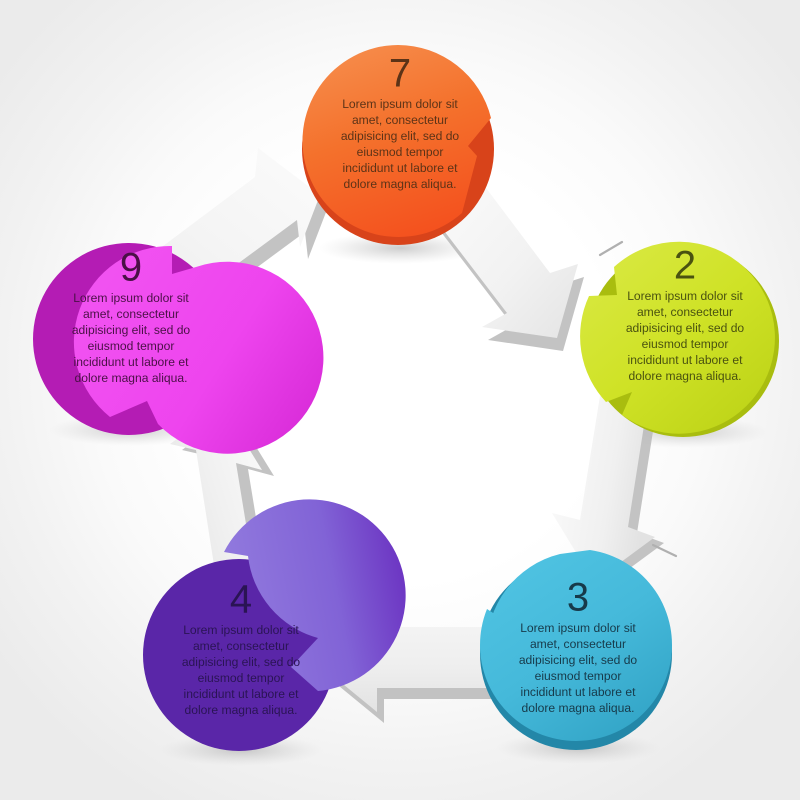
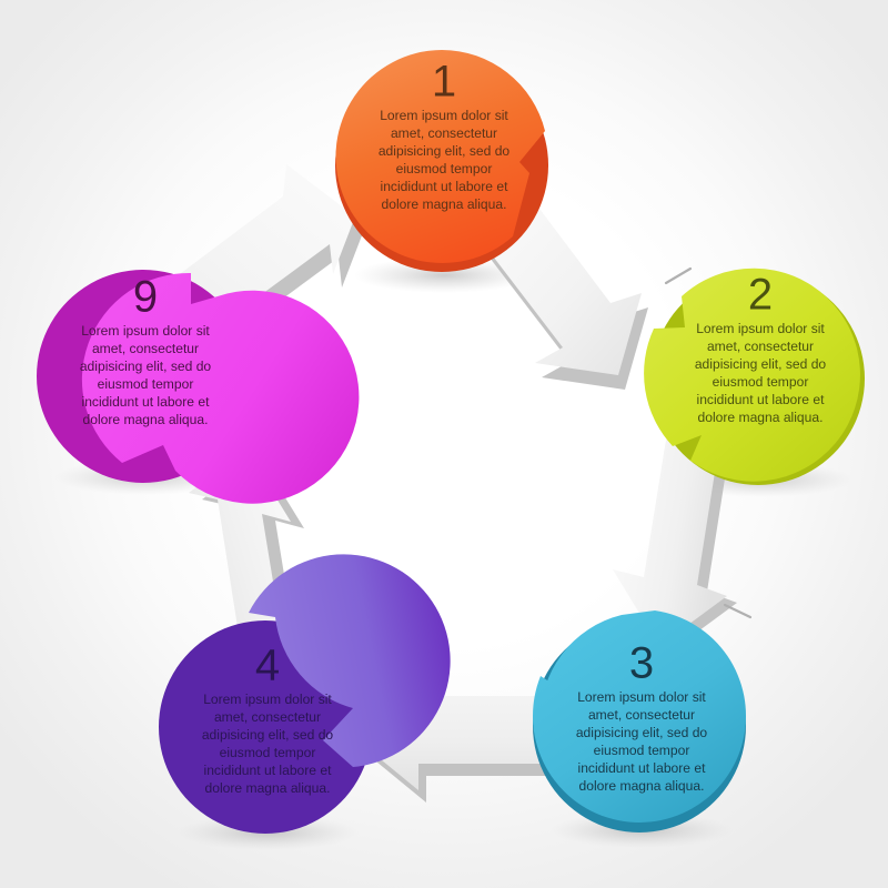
- 7
+ 1
  Lorem ipsum dolor sit
  amet, consectetur
  adipisicing elit, sed do
  eiusmod tempor
  incididunt ut labore et
  dolore magna aliqua.
  2
  Lorem ipsum dolor sit
  amet, consectetur
  adipisicing elit, sed do
  eiusmod tempor
  incididunt ut labore et
  dolore magna aliqua.
  3
  Lorem ipsum dolor sit
  amet, consectetur
  adipisicing elit, sed do
  eiusmod tempor
  incididunt ut labore et
  dolore magna aliqua.
  4
  Lorem ipsum dolor sit
  amet, consectetur
  adipisicing elit, sed do
  eiusmod tempor
  incididunt ut labore et
  dolore magna aliqua.
  9
  Lorem ipsum dolor sit
  amet, consectetur
  adipisicing elit, sed do
  eiusmod tempor
  incididunt ut labore et
  dolore magna aliqua.
